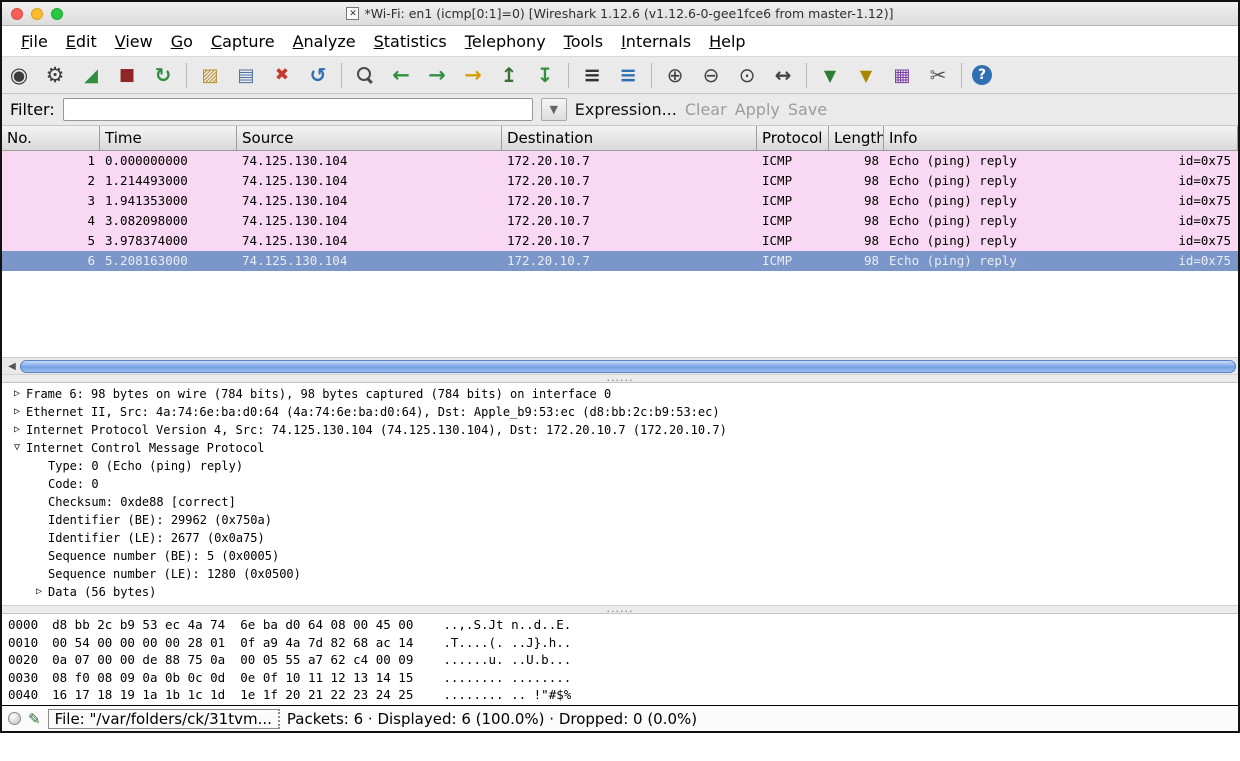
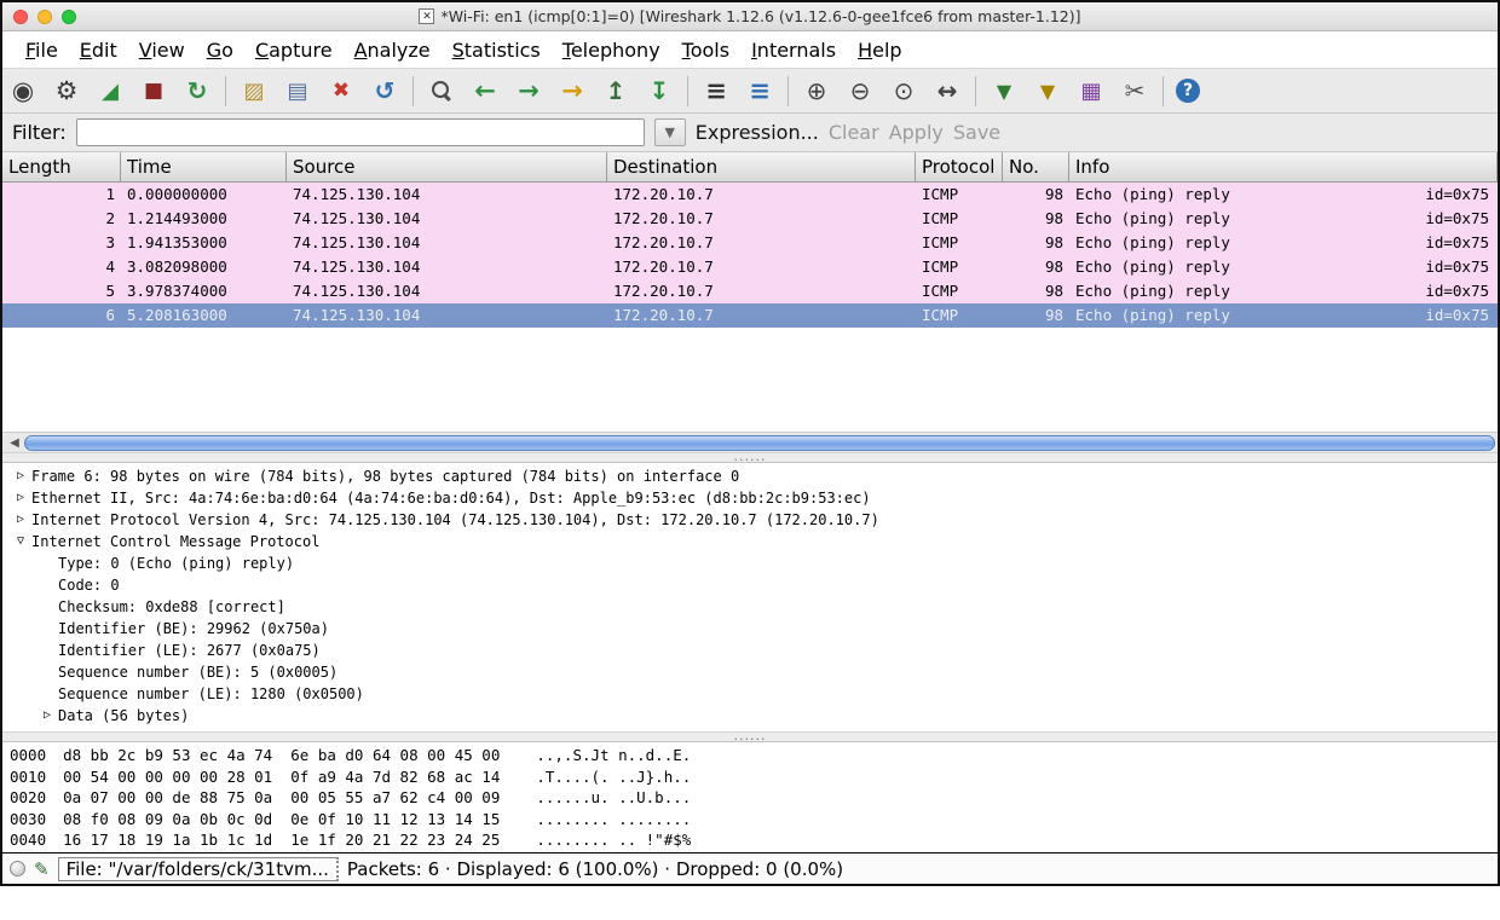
  *Wi-Fi: en1 (icmp[0:1]=0) [Wireshark 1.12.6 (v1.12.6-0-gee1fce6 from master-1.12)]
  File
  Edit
  View
  Go
  Capture
  Analyze
  Statistics
  Telephony
  Tools
  Internals
  Help
  Filter:
  Expression...
  Clear
  Apply
  Save
- No.
+ Length
  Time
  Source
  Destination
  Protocol
- Length
+ No.
  Info
  1
  0.000000000
  74.125.130.104
  172.20.10.7
  ICMP
  98
  Echo (ping) reply
  id=0x75
  2
  1.214493000
  74.125.130.104
  172.20.10.7
  ICMP
  98
  Echo (ping) reply
  id=0x75
  3
  1.941353000
  74.125.130.104
  172.20.10.7
  ICMP
  98
  Echo (ping) reply
  id=0x75
  4
  3.082098000
  74.125.130.104
  172.20.10.7
  ICMP
  98
  Echo (ping) reply
  id=0x75
  5
  3.978374000
  74.125.130.104
  172.20.10.7
  ICMP
  98
  Echo (ping) reply
  id=0x75
  6
  5.208163000
  74.125.130.104
  172.20.10.7
  ICMP
  98
  Echo (ping) reply
  id=0x75
  ▷
  Frame 6: 98 bytes on wire (784 bits), 98 bytes captured (784 bits) on interface 0
  ▷
  Ethernet II, Src: 4a:74:6e:ba:d0:64 (4a:74:6e:ba:d0:64), Dst: Apple_b9:53:ec (d8:bb:2c:b9:53:ec)
  ▷
  Internet Protocol Version 4, Src: 74.125.130.104 (74.125.130.104), Dst: 172.20.10.7 (172.20.10.7)
  ▽
  Internet Control Message Protocol
  Type: 0 (Echo (ping) reply)
  Code: 0
  Checksum: 0xde88 [correct]
  Identifier (BE): 29962 (0x750a)
  Identifier (LE): 2677 (0x0a75)
  Sequence number (BE): 5 (0x0005)
  Sequence number (LE): 1280 (0x0500)
  ▷
  Data (56 bytes)
  0000 d8 bb 2c b9 53 ec 4a 74 6e ba d0 64 08 00 45 00 ..,.S.Jt n..d..E.
  0010 00 54 00 00 00 00 28 01 0f a9 4a 7d 82 68 ac 14 .T....(. ..J}.h..
  0020 0a 07 00 00 de 88 75 0a 00 05 55 a7 62 c4 00 09 ......u. ..U.b...
  0030 08 f0 08 09 0a 0b 0c 0d 0e 0f 10 11 12 13 14 15 ........ ........
  0040 16 17 18 19 1a 1b 1c 1d 1e 1f 20 21 22 23 24 25 ........ .. !"#$%
  File: "/var/folders/ck/31tvm...
  Packets: 6 · Displayed: 6 (100.0%) · Dropped: 0 (0.0%)
